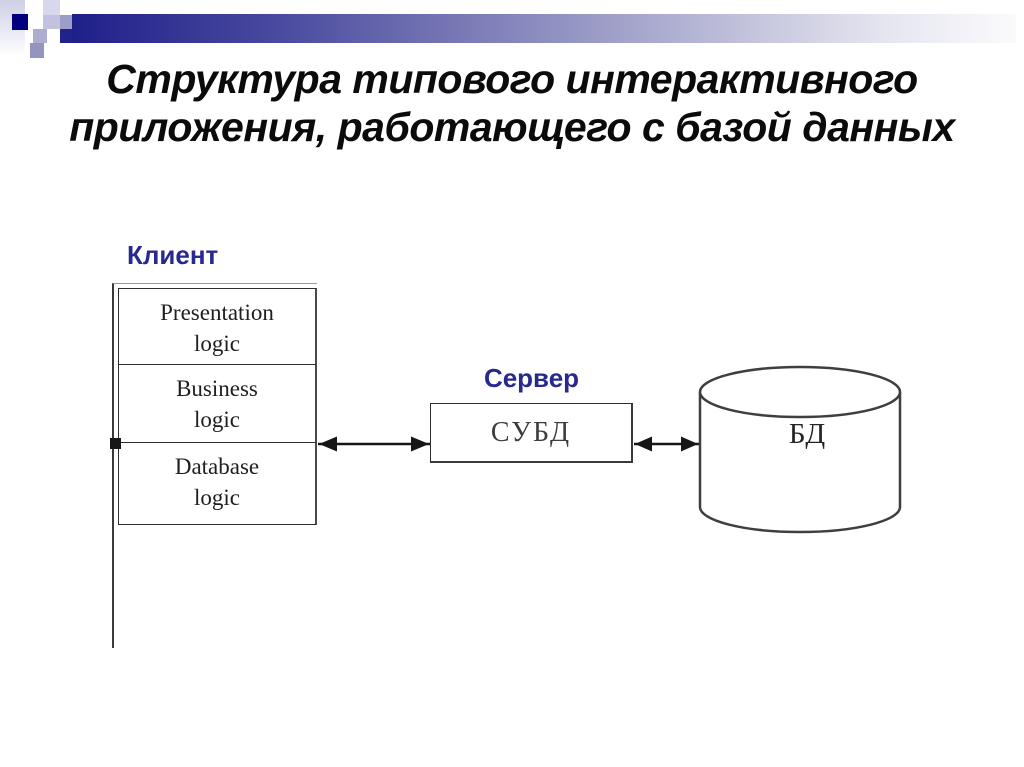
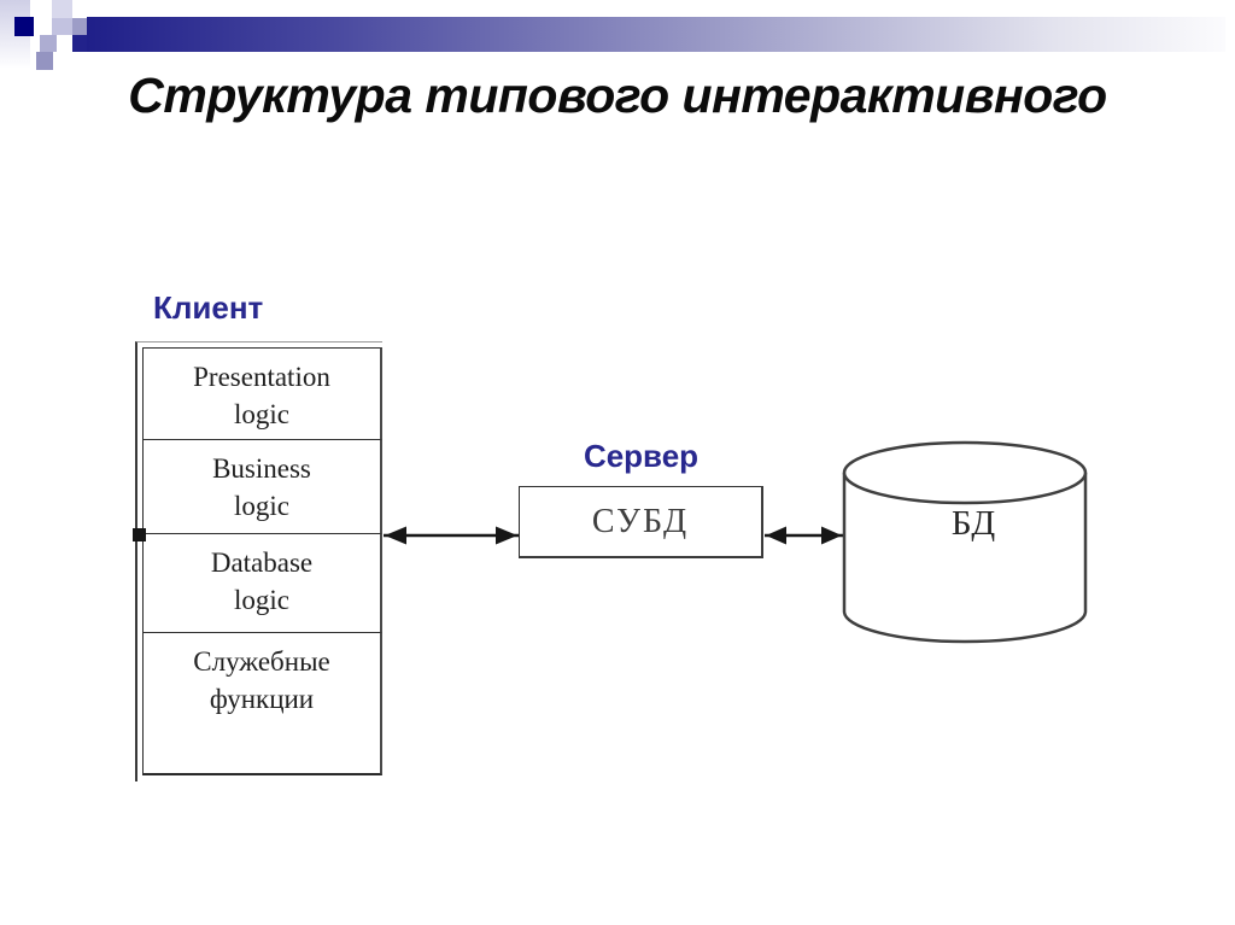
  Структура типового интерактивного
- приложения, работающего с базой данных
  Клиент
  Presentation
  logic
  Business
  logic
  Database
  logic
+ Служебные
+ функции
  Сервер
  СУБД
  БД
